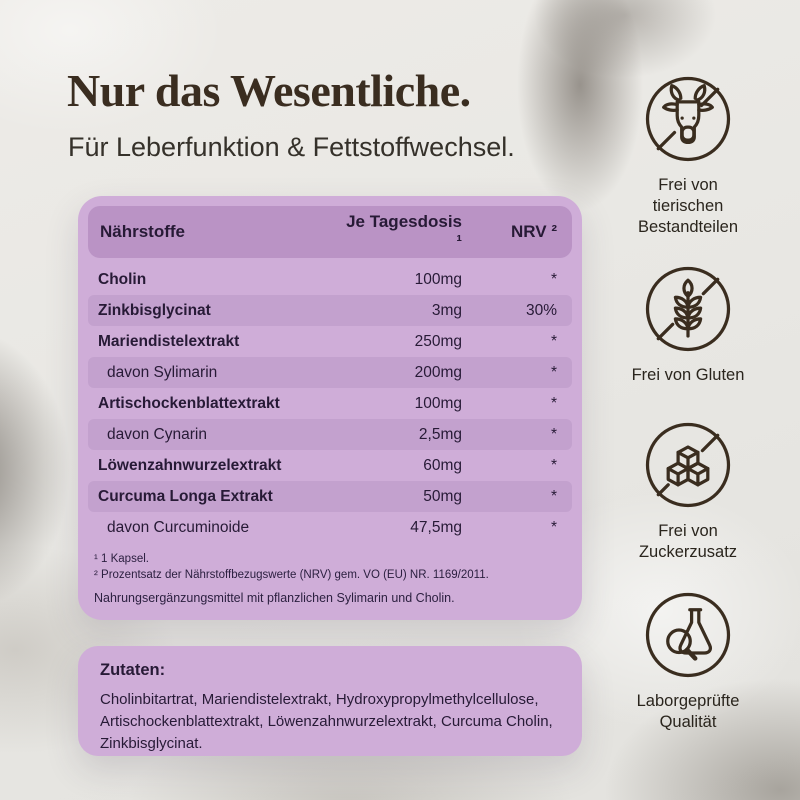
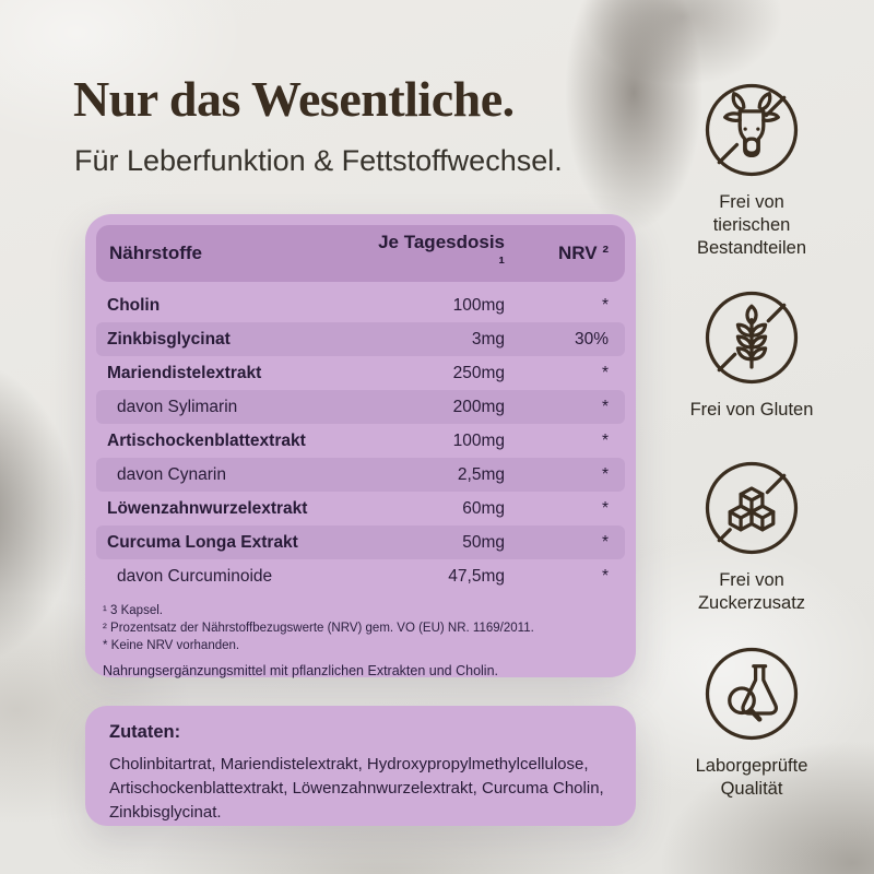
  Nur das Wesentliche.
  Für Leberfunktion & Fettstoffwechsel.
  Nährstoffe
  Je Tagesdosis ¹
  NRV ²
  Cholin
  100mg
  *
  Zinkbisglycinat
  3mg
  30%
  Mariendistelextrakt
  250mg
  *
  davon Sylimarin
  200mg
  *
  Artischockenblattextrakt
  100mg
  *
  davon Cynarin
  2,5mg
  *
  Löwenzahnwurzelextrakt
  60mg
  *
  Curcuma Longa Extrakt
  50mg
  *
  davon Curcuminoide
  47,5mg
  *
- ¹ 1 Kapsel.
+ ¹ 3 Kapsel.
  ² Prozentsatz der Nährstoffbezugswerte (NRV) gem. VO (EU) NR. 1169/2011.
+ * Keine NRV vorhanden.
- Nahrungsergänzungsmittel mit pflanzlichen Sylimarin und Cholin.
+ Nahrungsergänzungsmittel mit pflanzlichen Extrakten und Cholin.
  Zutaten:
  Cholinbitartrat, Mariendistelextrakt, Hydroxypropylmethylcellulose, Artischockenblattextrakt, Löwenzahnwurzelextrakt, Curcuma Cholin, Zinkbisglycinat.
  Frei von
  tierischen
  Bestandteilen
  Frei von Gluten
  Frei von
  Zuckerzusatz
  Laborgeprüfte
  Qualität
